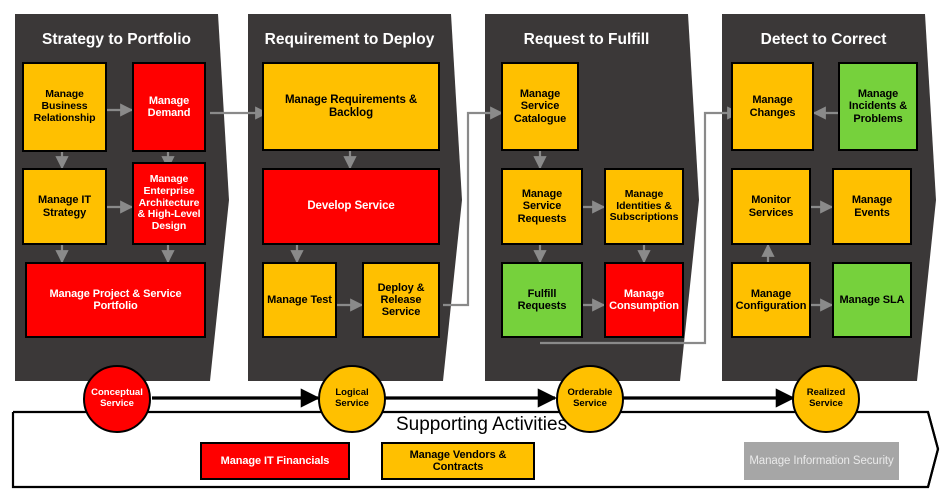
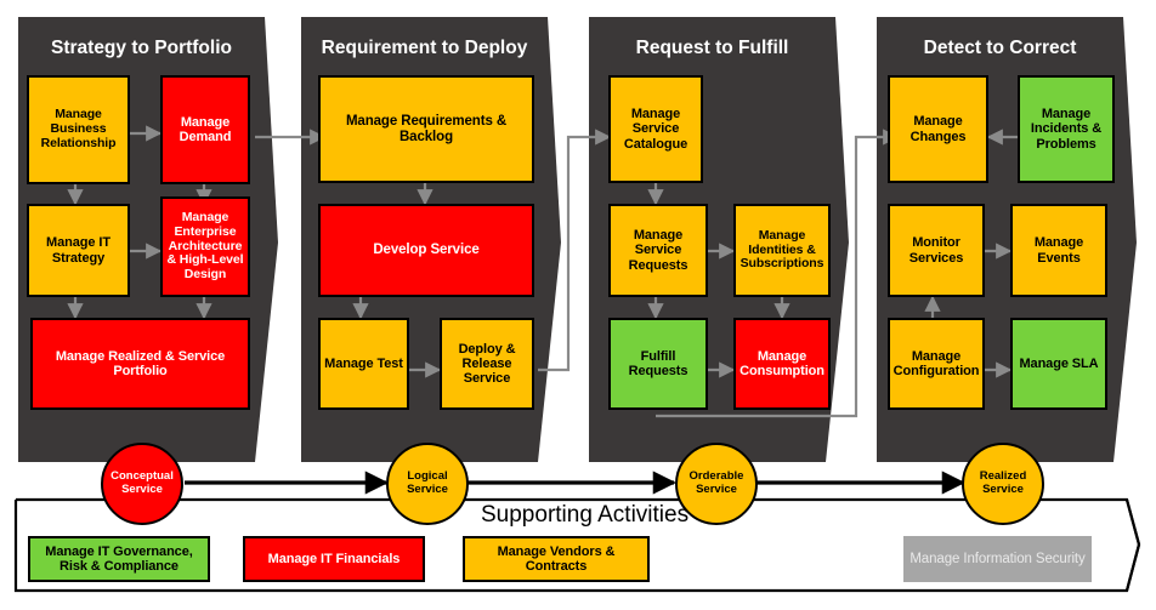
  Strategy to Portfolio
  Requirement to Deploy
  Request to Fulfill
  Detect to Correct
  Manage Business Relationship
  Manage Demand
  Manage IT Strategy
  Manage Enterprise Architecture & High-Level Design
- Manage Project & Service Portfolio
+ Manage Realized & Service Portfolio
  Manage Requirements & Backlog
  Develop Service
  Manage Test
  Deploy & Release Service
  Manage Service Catalogue
  Manage Service Requests
  Manage Identities & Subscriptions
  Fulfill Requests
  Manage Consumption
  Manage Changes
  Manage Incidents & Problems
  Monitor Services
  Manage Events
  Manage Configuration
  Manage SLA
  Conceptual Service
  Logical Service
  Orderable Service
  Realized Service
  Supporting Activities
+ Manage IT Governance, Risk & Compliance
  Manage IT Financials
  Manage Vendors & Contracts
  Manage Information Security
